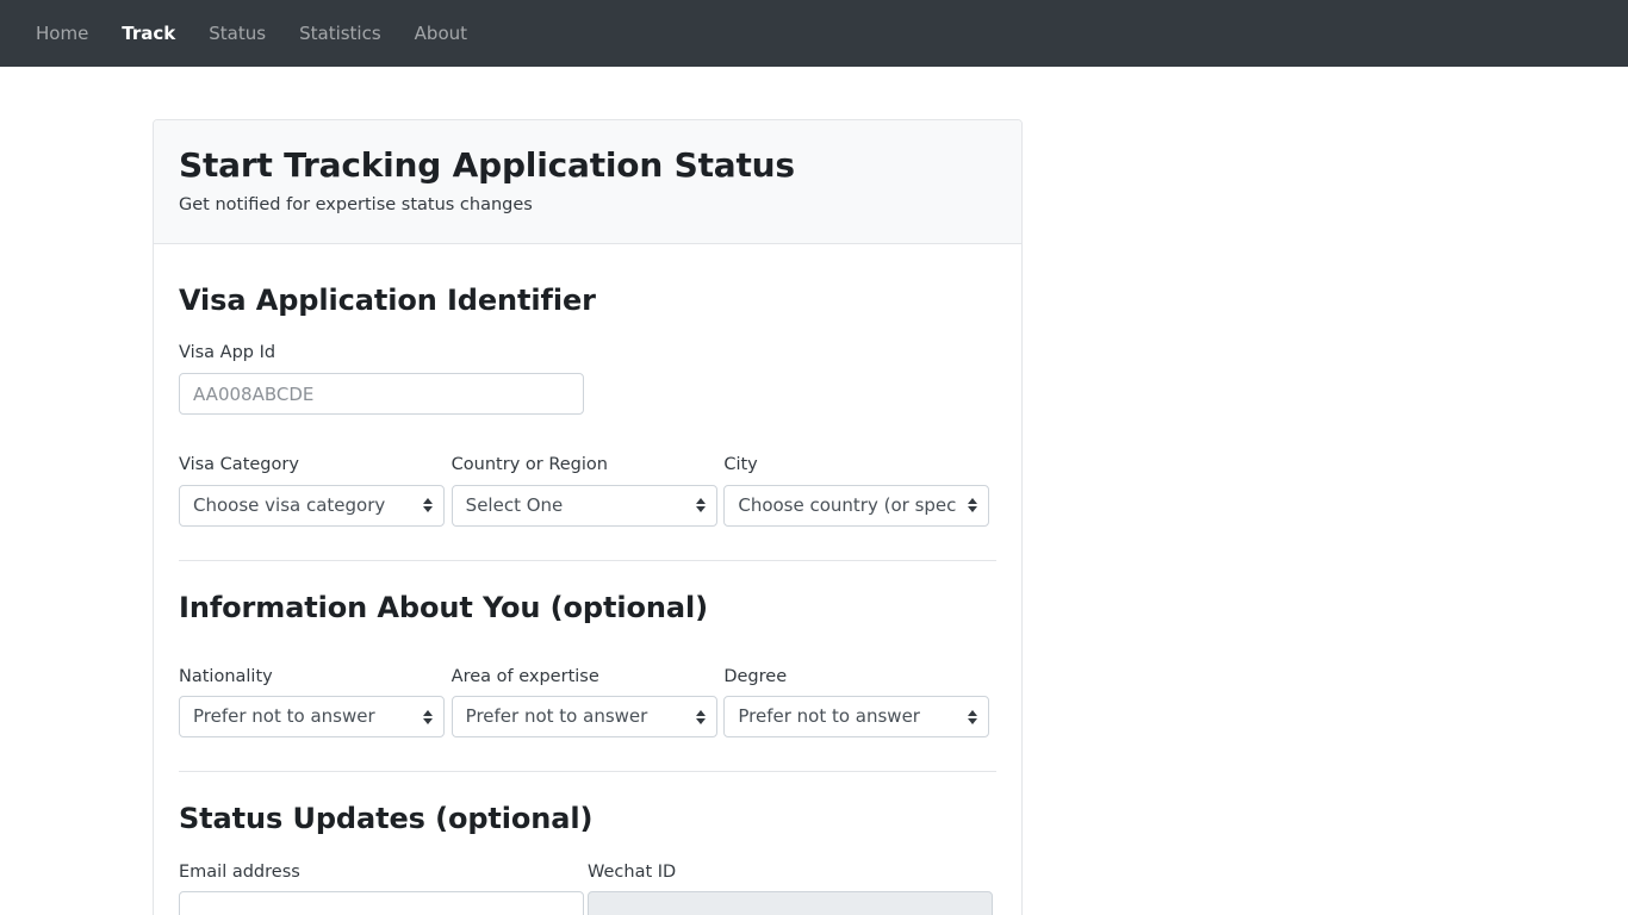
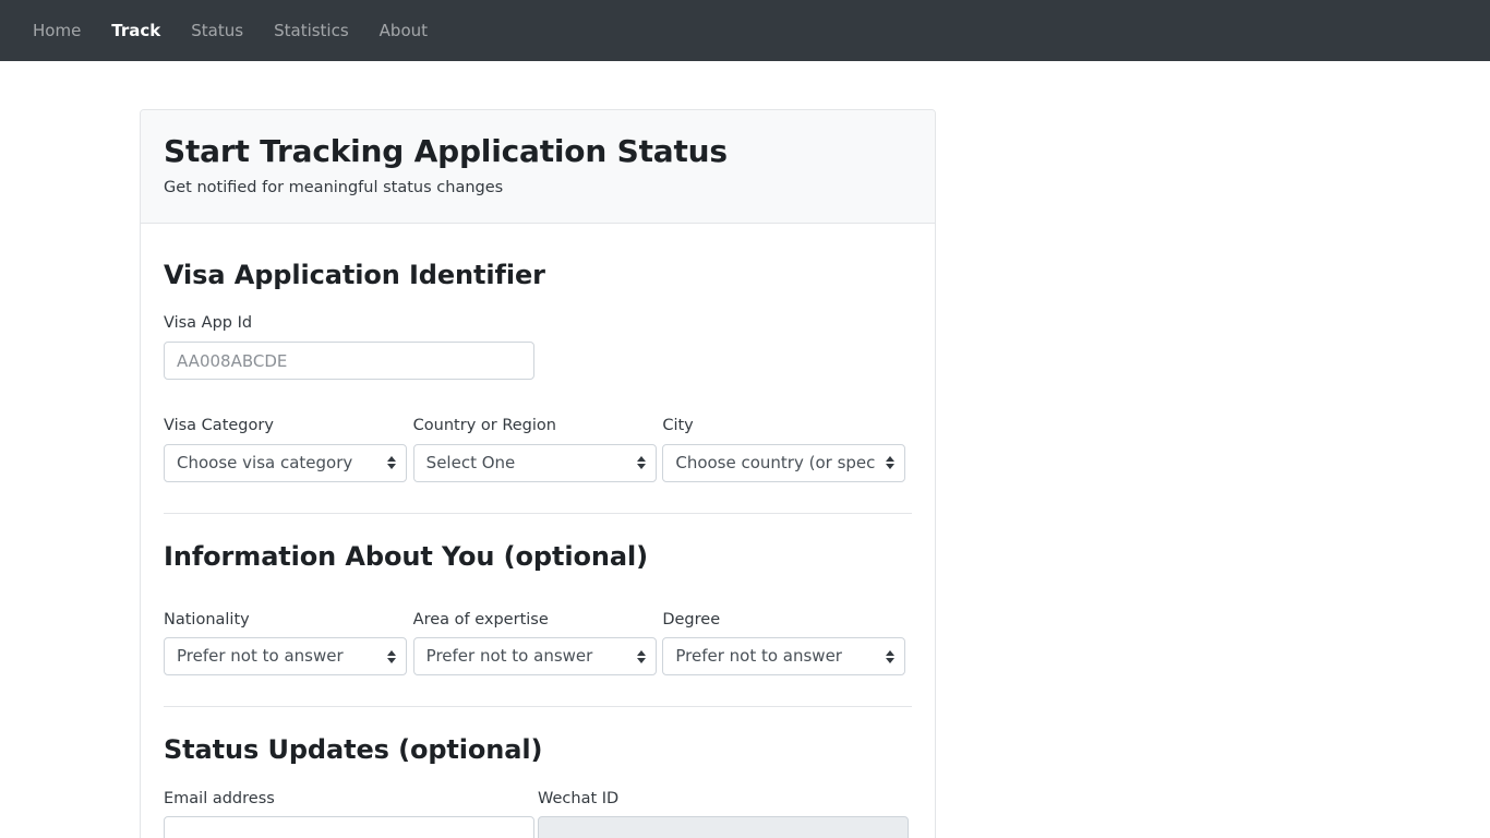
  Home
  Track
  Status
  Statistics
  About
  Start Tracking Application Status
- Get notified for expertise status changes
+ Get notified for meaningful status changes
  Visa Application Identifier
  Visa App Id
  AA008ABCDE
  Visa Category
  Choose visa category
  Country or Region
  Select One
  City
  Information About You (optional)
  Nationality
  Prefer not to answer
  Area of expertise
  Prefer not to answer
  Degree
  Prefer not to answer
  Status Updates (optional)
  Email address
  Wechat ID
